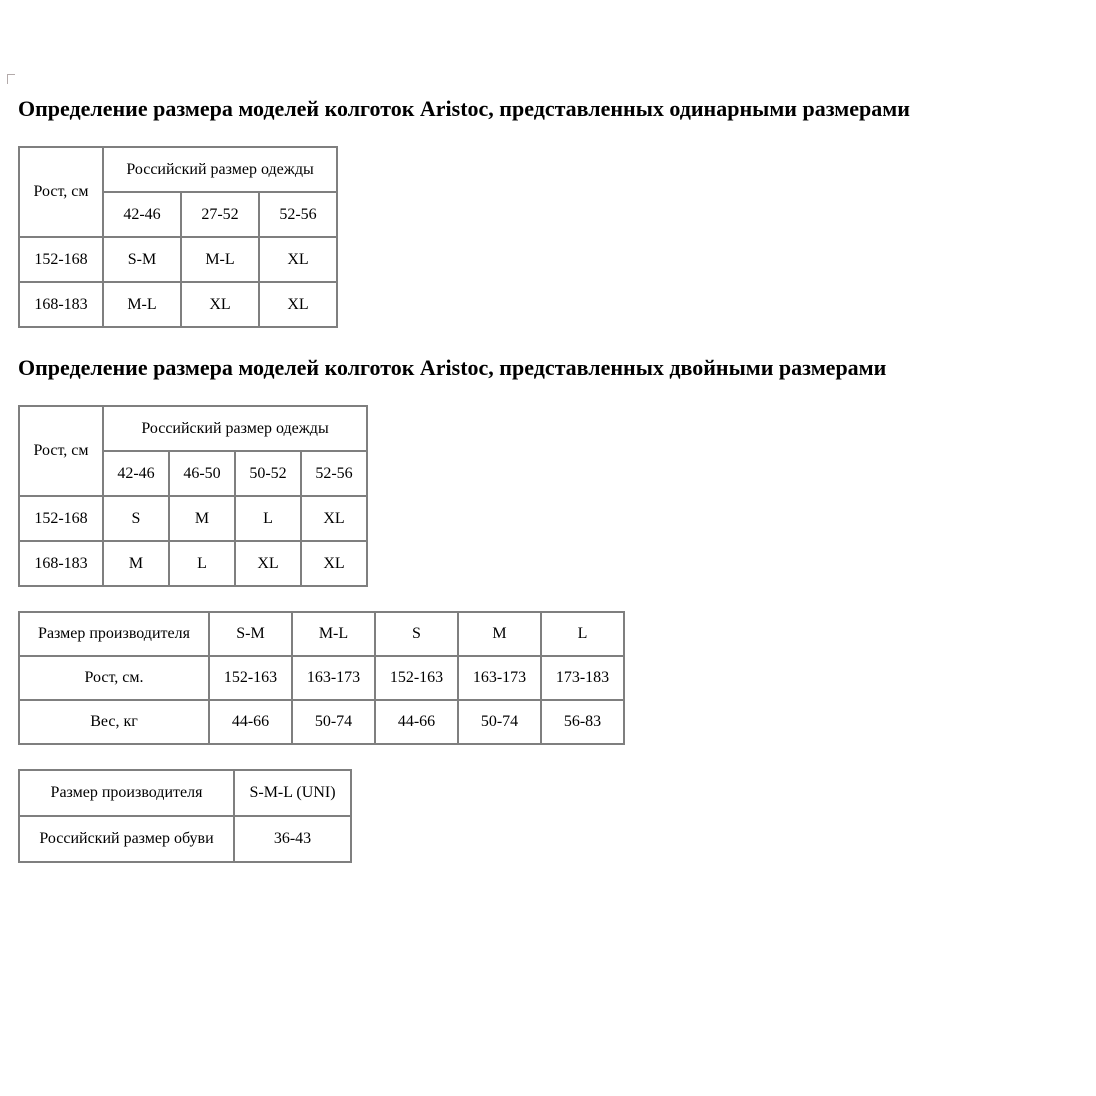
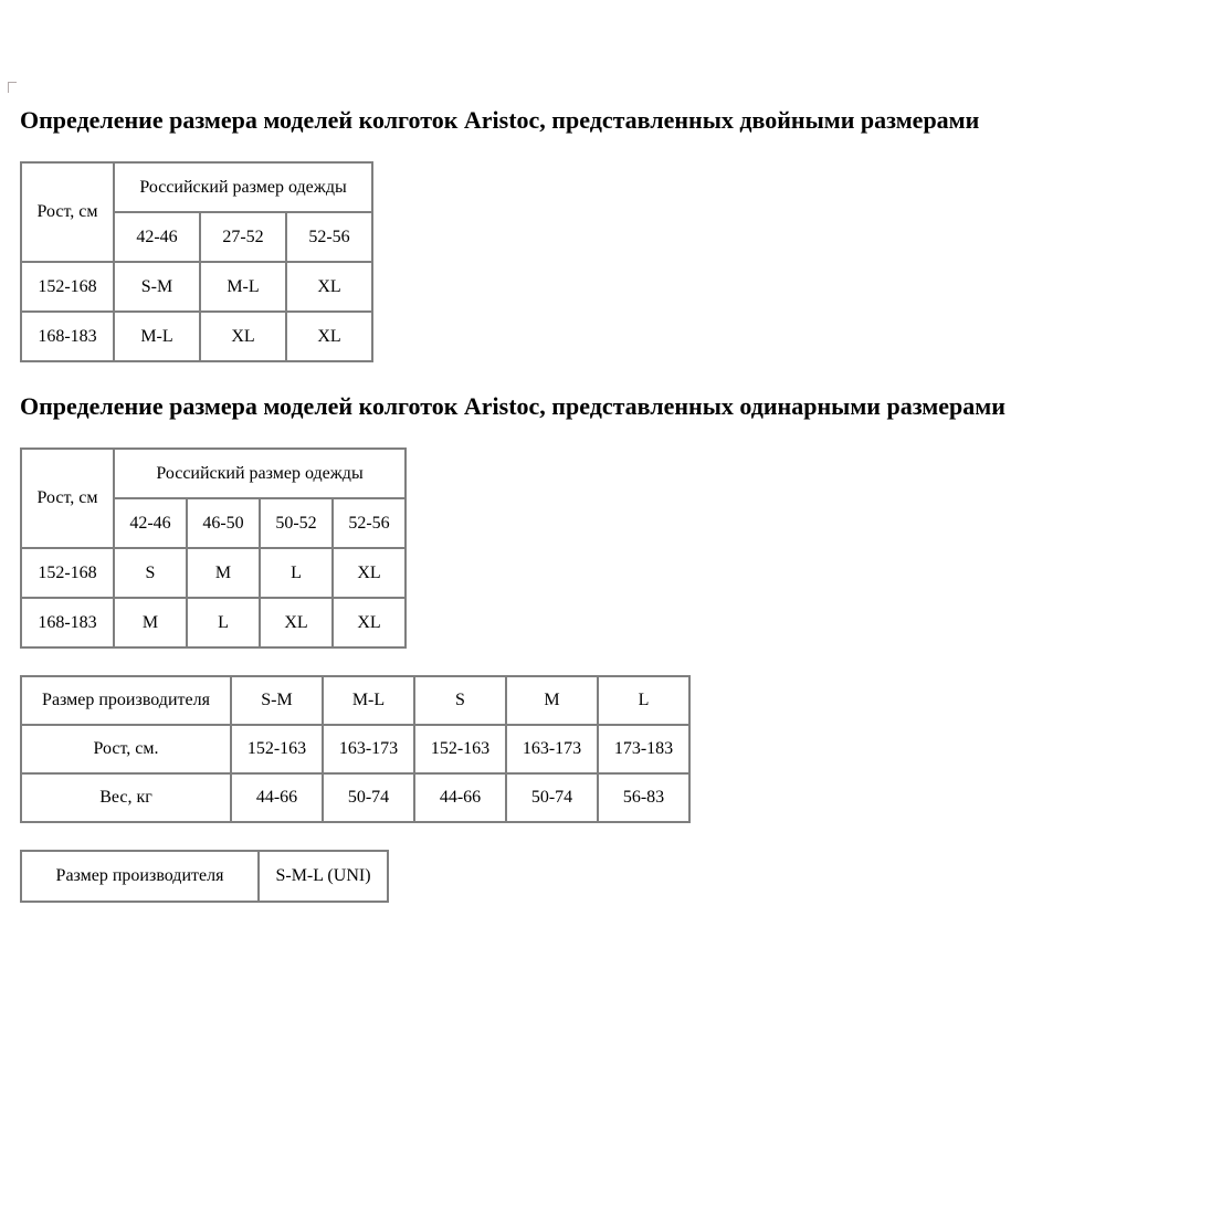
- Определение размера моделей колготок Aristoc, представленных одинарными размерами
+ Определение размера моделей колготок Aristoc, представленных двойными размерами
  Рост, см	Российский размер одежды
  42-46	27-52	52-56
  152-168	S-M	M-L	XL
  168-183	M-L	XL	XL
- Определение размера моделей колготок Aristoc, представленных двойными размерами
+ Определение размера моделей колготок Aristoc, представленных одинарными размерами
  Рост, см	Российский размер одежды
  42-46	46-50	50-52	52-56
  152-168	S	M	L	XL
  168-183	M	L	XL	XL
  Размер производителя	S-M	M-L	S	M	L
  Рост, см.	152-163	163-173	152-163	163-173	173-183
  Вес, кг	44-66	50-74	44-66	50-74	56-83
  Размер производителя	S-M-L (UNI)
- Российский размер обуви	36-43
